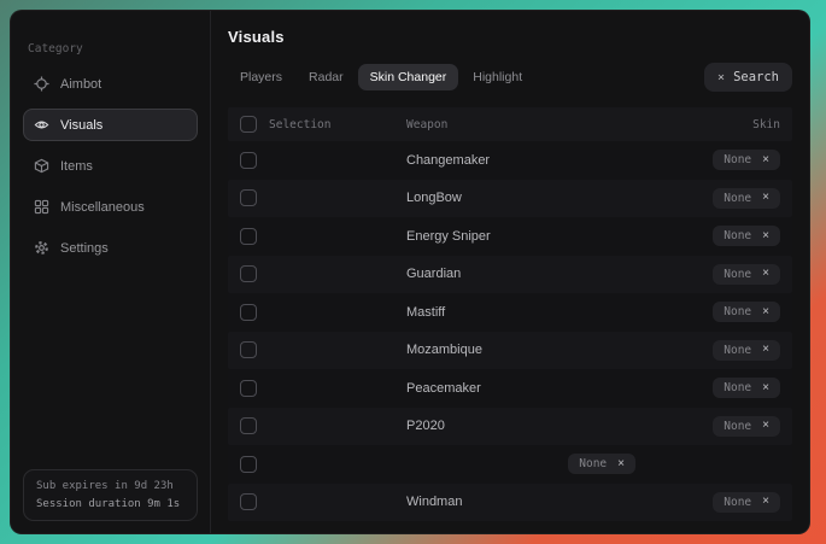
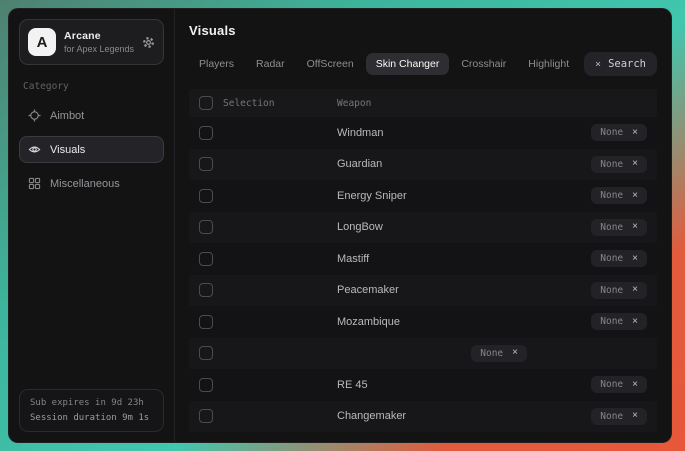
+ A
+ Arcane
+ for Apex Legends
  Category
  Aimbot
  Visuals
- Items
  Miscellaneous
- Settings
  Sub expires in 9d 23h
  Session duration 9m 1s
  Visuals
  Players
  Radar
+ OffScreen
  Skin Changer
+ Crosshair
  Highlight
  ×
  Search
  Selection
  Weapon
- Skin
- Changemaker
+ Windman
  None
  ×
- LongBow
+ Guardian
  None
  ×
  Energy Sniper
  None
  ×
- Guardian
+ LongBow
  None
  ×
  Mastiff
  None
  ×
- Mozambique
+ Peacemaker
  None
  ×
- Peacemaker
+ Mozambique
  None
  ×
- P2020
  None
  ×
+ RE 45
  None
  ×
- Windman
+ Changemaker
  None
  ×
